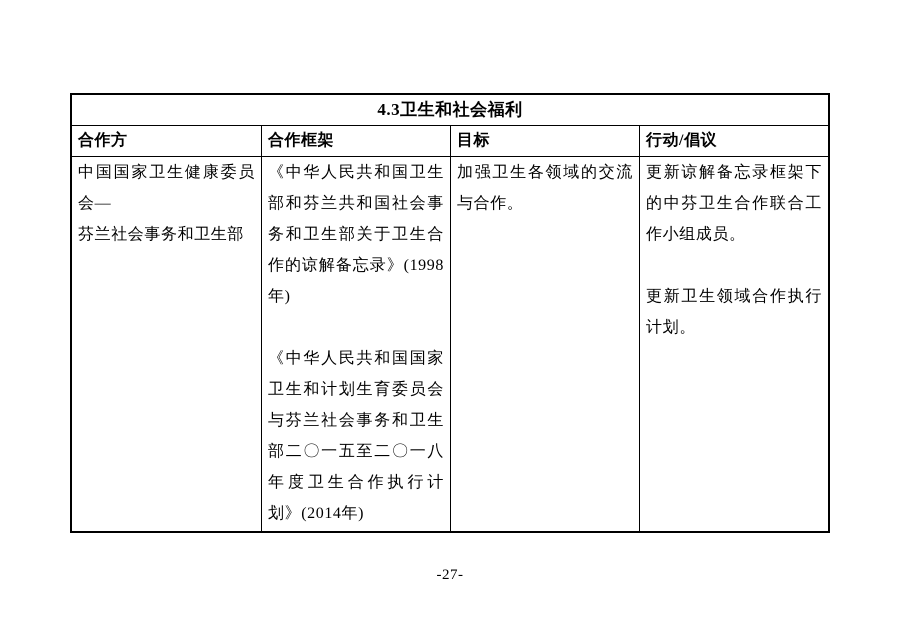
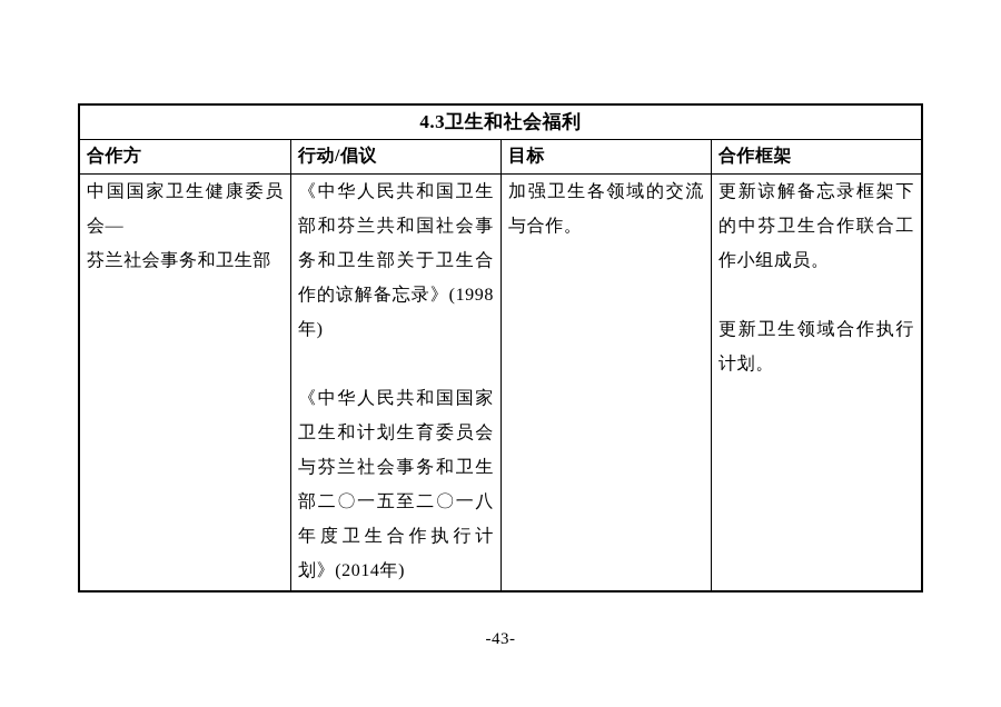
  4.3卫生和社会福利
  合作方
- 合作框架
+ 行动/倡议
  目标
- 行动/倡议
+ 合作框架
  中国国家卫生健康委员会—
  芬兰社会事务和卫生部
  《中华人民共和国卫生部和芬兰共和国社会事务和卫生部关于卫生合作的谅解备忘录》(1998年)
  《中华人民共和国国家卫生和计划生育委员会与芬兰社会事务和卫生部二〇一五至二〇一八年度卫生合作执行计划》(2014年)
  加强卫生各领域的交流与合作。
  更新谅解备忘录框架下的中芬卫生合作联合工作小组成员。
  更新卫生领域合作执行计划。
- -27-
+ -43-
